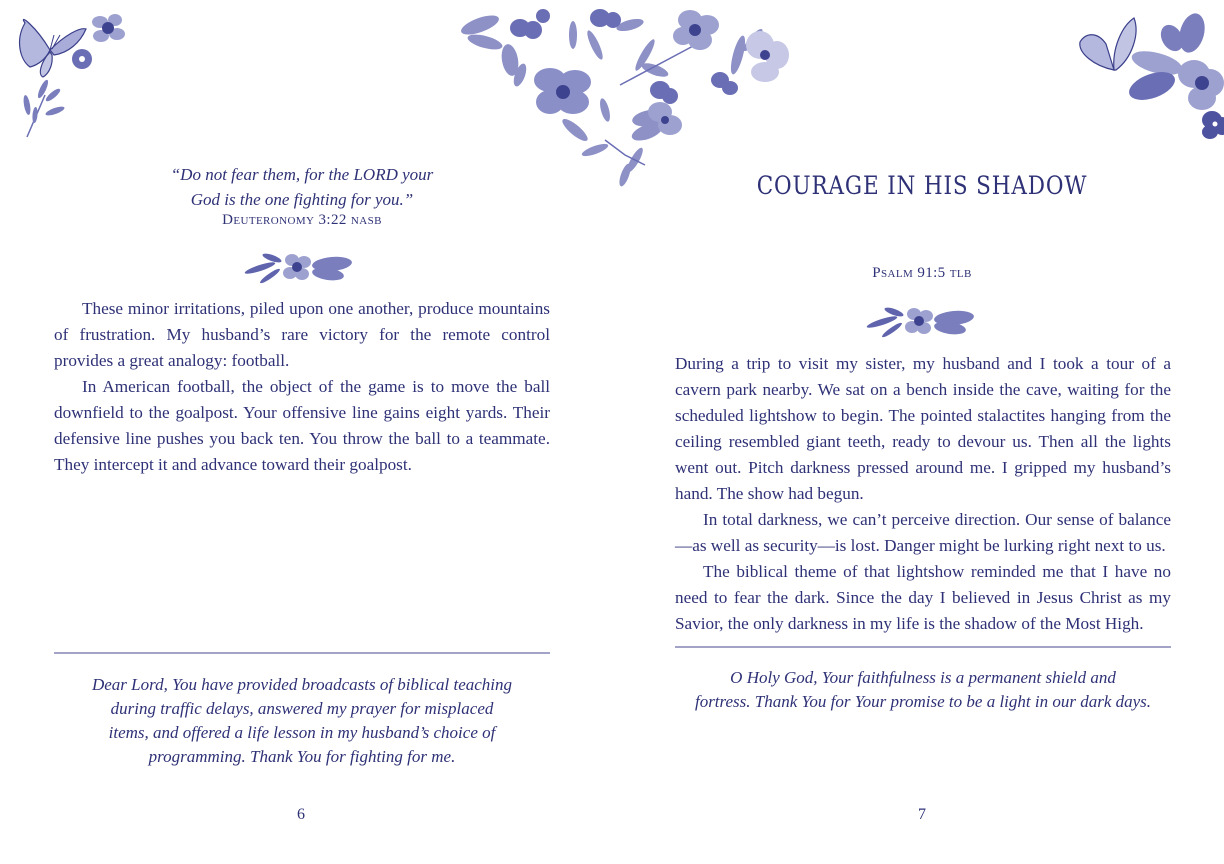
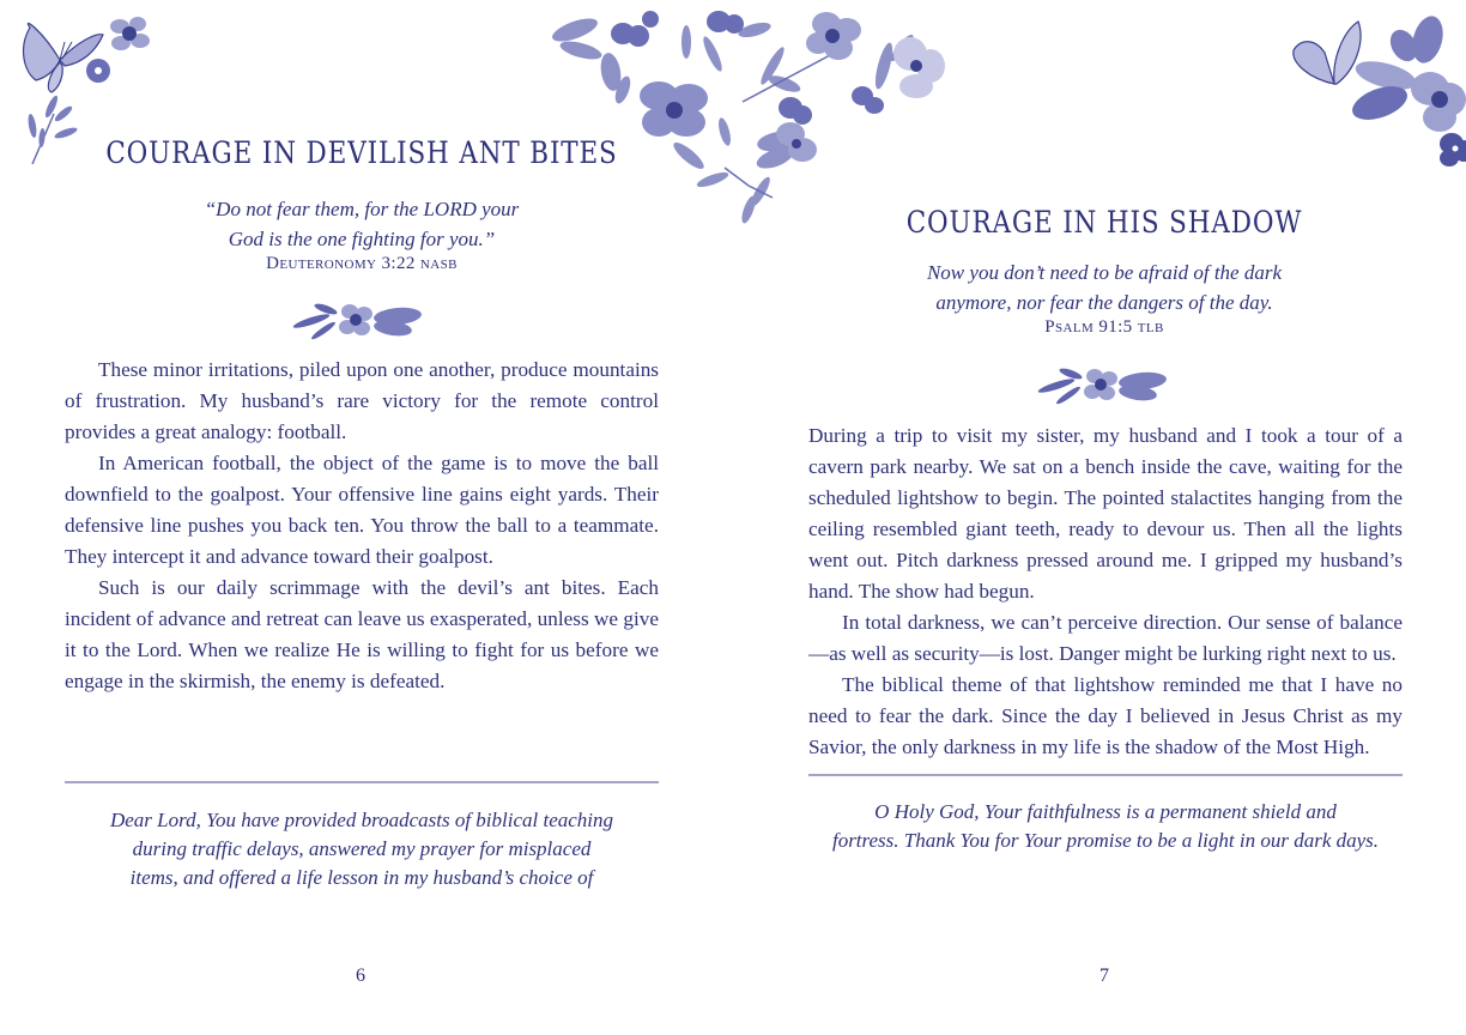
+ COURAGE IN DEVILISH ANT BITES
  “Do not fear them, for the LORD your
  God is the one fighting for you.”
  Deuteronomy 3:22 nasb
  These minor irritations, piled upon one another, produce mountains of frustration. My husband’s rare victory for the remote control provides a great analogy: football.
  In American football, the object of the game is to move the ball downfield to the goalpost. Your offensive line gains eight yards. Their defensive line pushes you back ten. You throw the ball to a teammate. They intercept it and advance toward their goalpost.
+ Such is our daily scrimmage with the devil’s ant bites. Each incident of advance and retreat can leave us exasperated, unless we give it to the Lord. When we realize He is willing to fight for us before we engage in the skirmish, the enemy is defeated.
  Dear Lord, You have provided broadcasts of biblical teaching
  during traffic delays, answered my prayer for misplaced
  items, and offered a life lesson in my husband’s choice of
- programming. Thank You for fighting for me.
  6
  COURAGE IN HIS SHADOW
+ Now you don’t need to be afraid of the dark
+ anymore, nor fear the dangers of the day.
  Psalm 91:5 tlb
  During a trip to visit my sister, my husband and I took a tour of a cavern park nearby. We sat on a bench inside the cave, waiting for the scheduled lightshow to begin. The pointed stalactites hanging from the ceiling resembled giant teeth, ready to devour us. Then all the lights went out. Pitch darkness pressed around me. I gripped my husband’s hand. The show had begun.
  In total darkness, we can’t perceive direction. Our sense of balance—as well as security—is lost. Danger might be lurking right next to us.
  The biblical theme of that lightshow reminded me that I have no need to fear the dark. Since the day I believed in Jesus Christ as my Savior, the only darkness in my life is the shadow of the Most High.
  O Holy God, Your faithfulness is a permanent shield and
  fortress. Thank You for Your promise to be a light in our dark days.
  7
